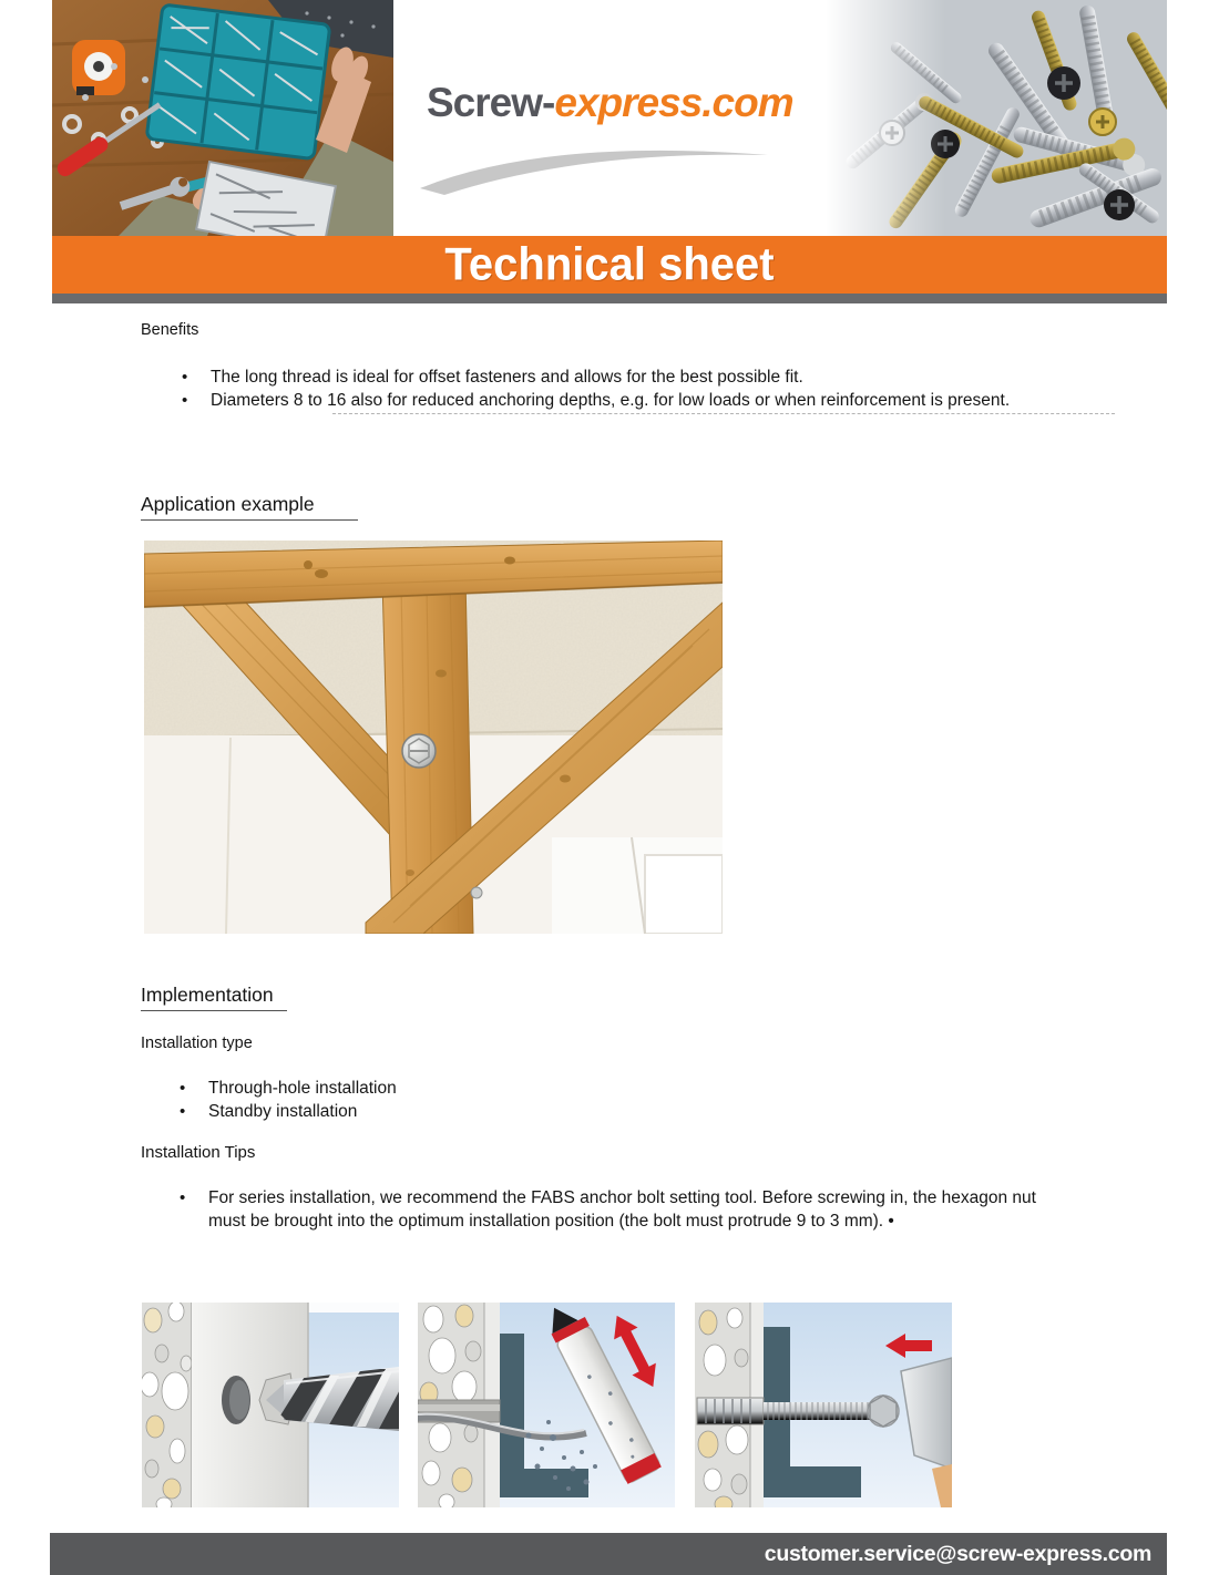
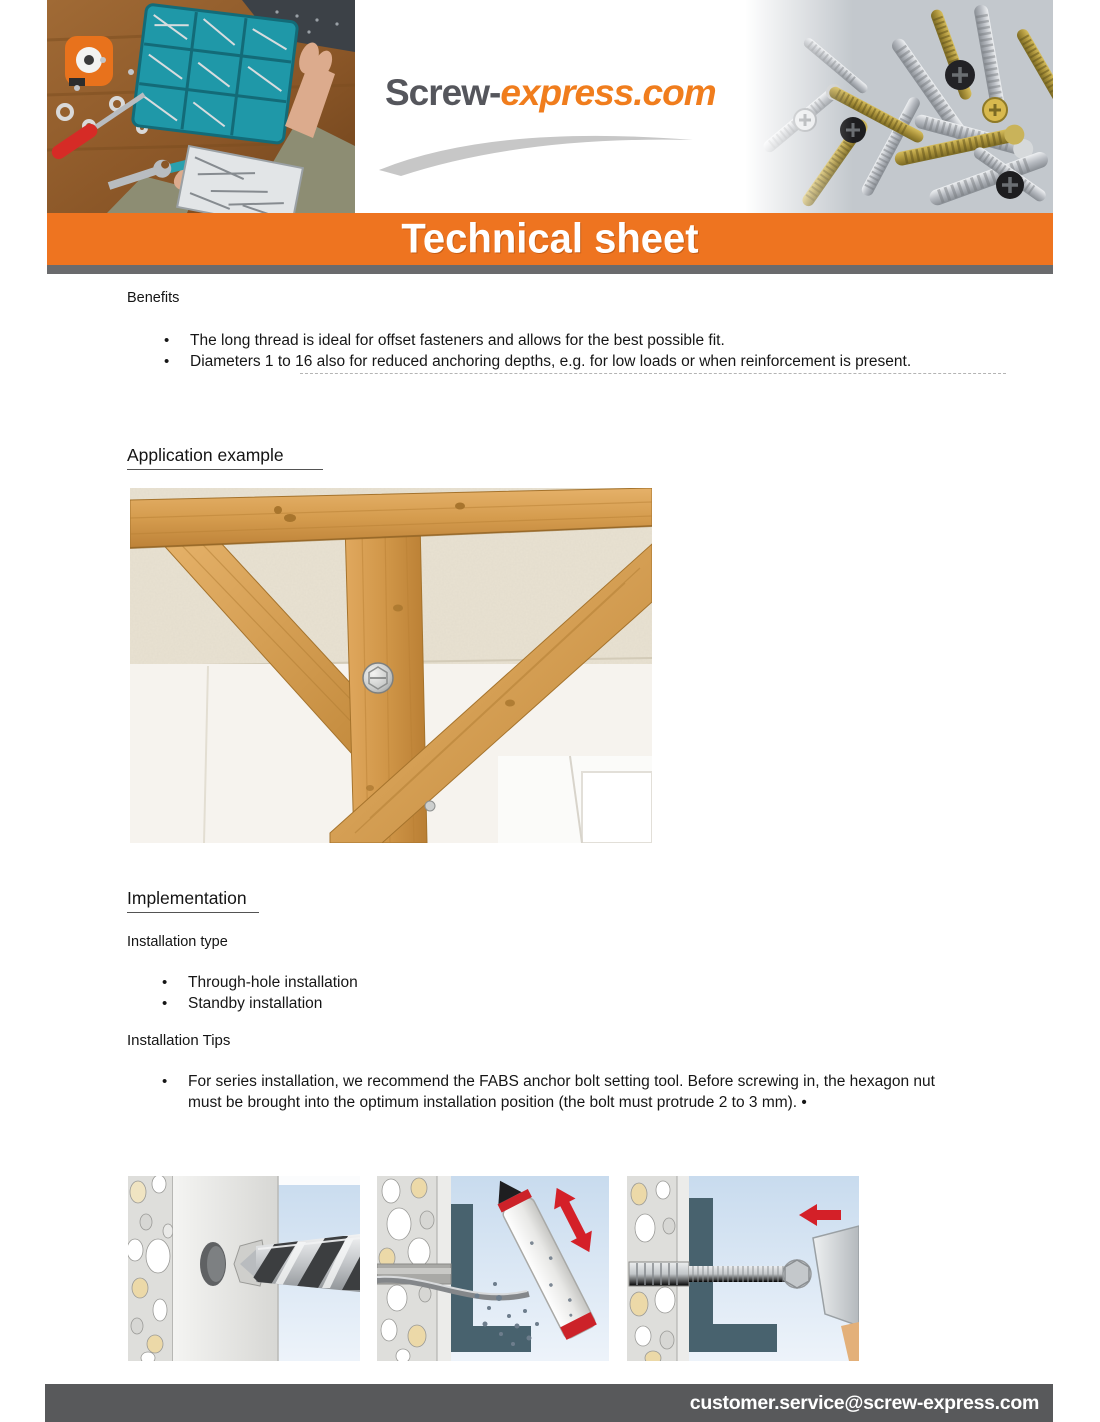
  Screw-express.com
  Technical sheet
  Benefits
  The long thread is ideal for offset fasteners and allows for the best possible fit.
- Diameters 8 to 16 also for reduced anchoring depths, e.g. for low loads or when reinforcement is present.
+ Diameters 1 to 16 also for reduced anchoring depths, e.g. for low loads or when reinforcement is present.
  Application example
  Implementation
  Installation type
  Through-hole installation
  Standby installation
  Installation Tips
- For series installation, we recommend the FABS anchor bolt setting tool. Before screwing in, the hexagon nut must be brought into the optimum installation position (the bolt must protrude 9 to 3 mm). •
+ For series installation, we recommend the FABS anchor bolt setting tool. Before screwing in, the hexagon nut must be brought into the optimum installation position (the bolt must protrude 2 to 3 mm). •
  customer.service@screw-express.com
